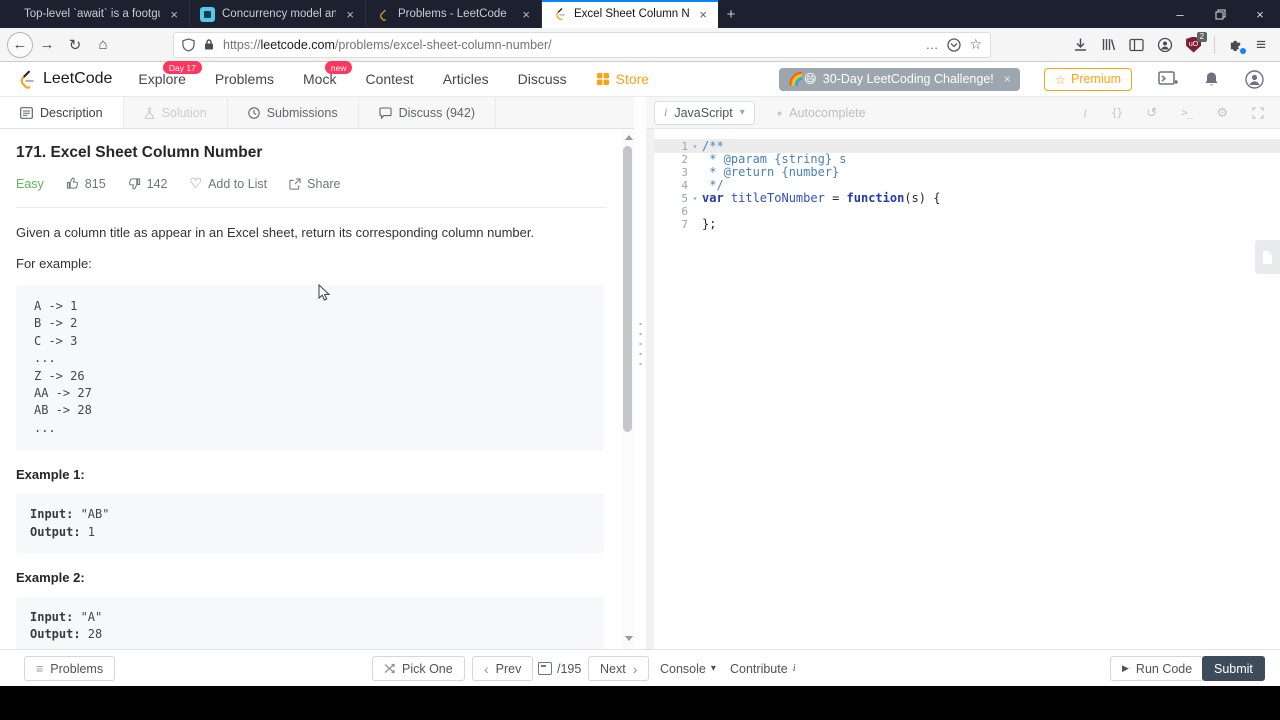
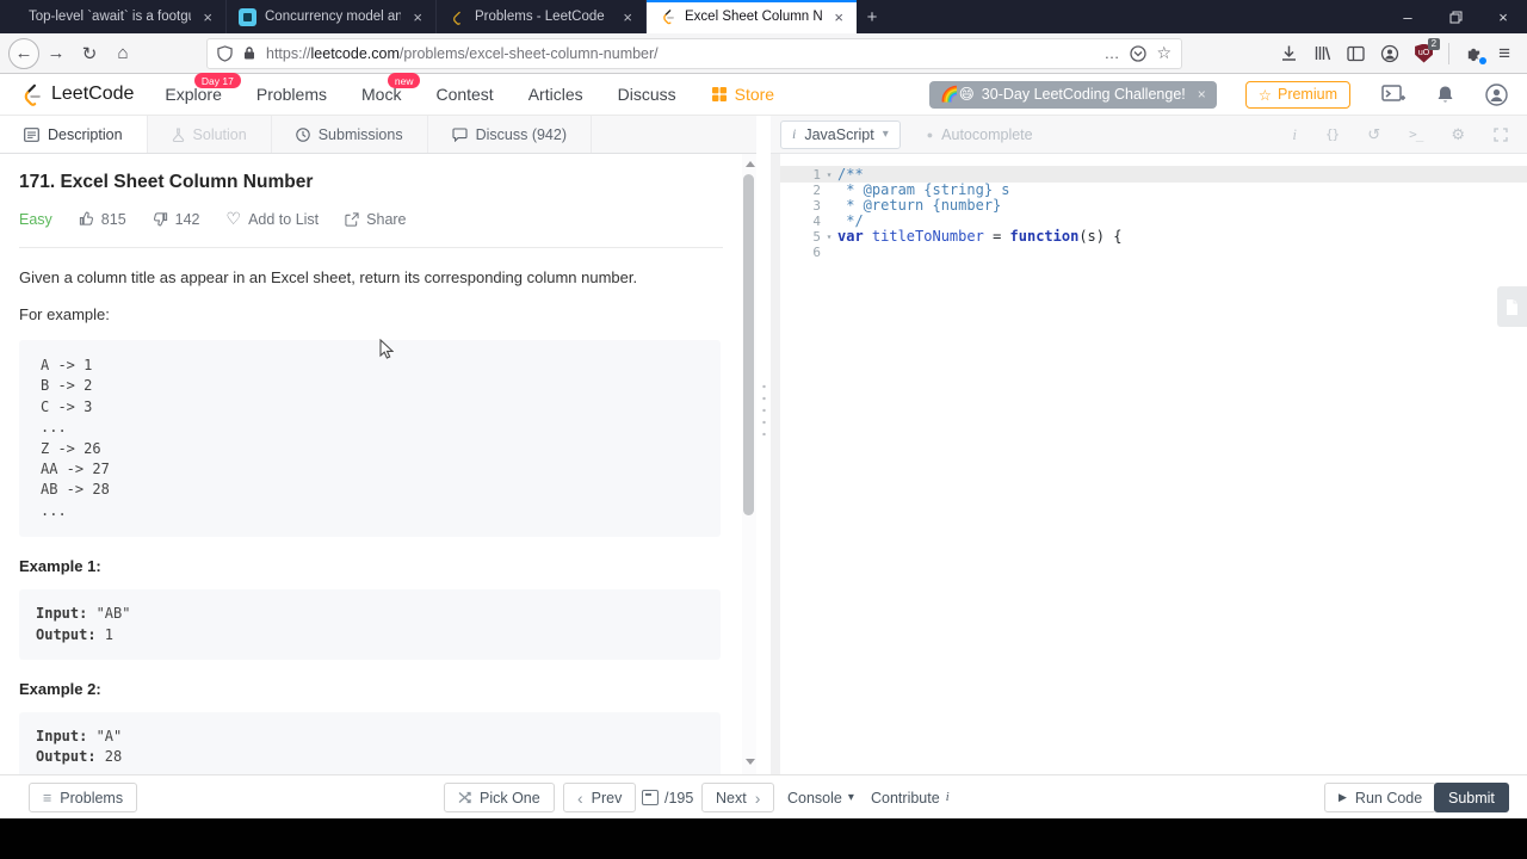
  Top-level `await` is a footg
  ×
  Concurrency model an
  ×
  Problems - LeetCode
  ×
  Excel Sheet Column N
  ×
  +
  –
  ×
  ←
  →
  ↻
  ⌂
  https://leetcode.com/problems/excel-sheet-column-number/
  …
  ☆
  2
  ≡
  LeetCode
  Explore
  Day 17
  Problems
  Mock
  new
  Contest
  Articles
  Discuss
  Store
  🌈😄
  30-Day LeetCoding Challenge!
  ×
  ☆
  Premium
  Description
  Solution
  Submissions
  Discuss (942)
  171. Excel Sheet Column Number
  Easy
  815
  142
  ♡
  Add to List
  Share
  Given a column title as appear in an Excel sheet, return its corresponding column number.
  For example:
  A -> 1
  B -> 2
  C -> 3
  ...
  Z -> 26
  AA -> 27
  AB -> 28
  ...
  Example 1:
  Input: "AB"
  Output: 1
  Example 2:
  Input: "A"
  Output: 28
  i
  JavaScript
  ▾
  ●
  Autocomplete
  i
  {}
  ↺
  >_
  ⚙
  1
  ▾
  /**
  2
  * @param {string} s
  3
  * @return {number}
  4
  */
  5
  ▾
  var titleToNumber = function(s) {
  6
- 7
- };
  ≡
  Problems
  Pick One
  ‹
  Prev
  /195
  Next
  ›
  Console
  ▾
  Contribute
  i
  ▶
  Run Code
  Submit
